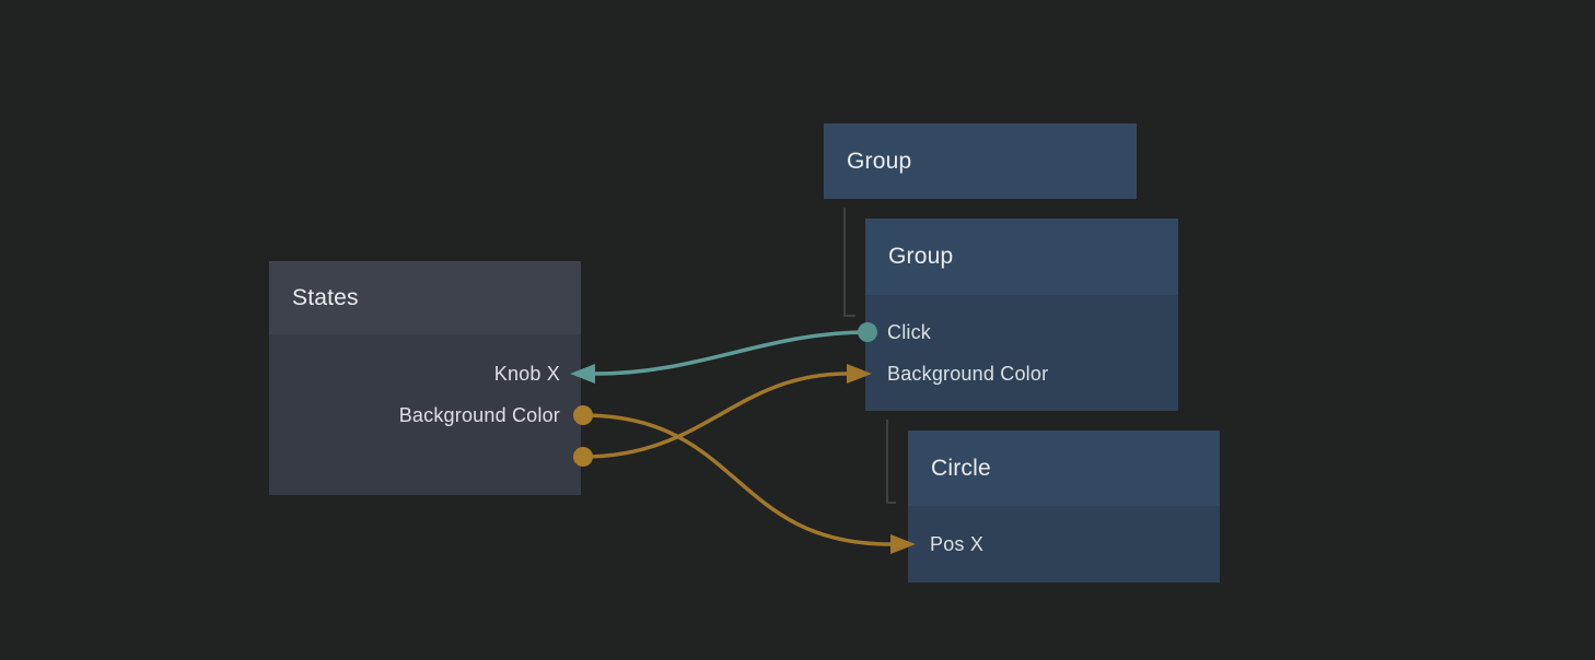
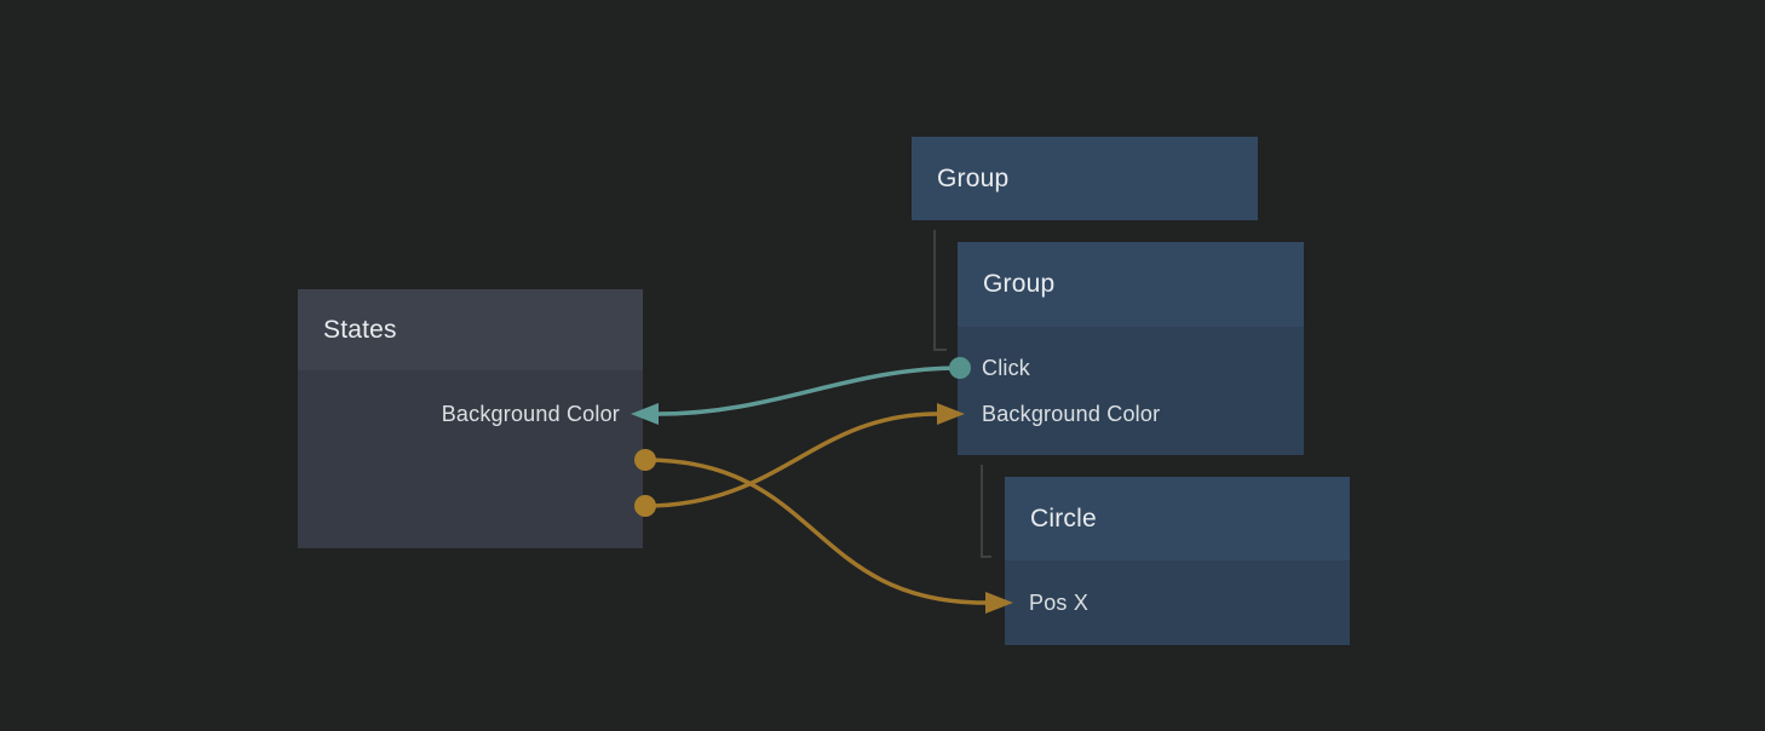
  Group
  Group
  Click
  Background Color
  States
- Knob X
  Background Color
  Circle
  Pos X
